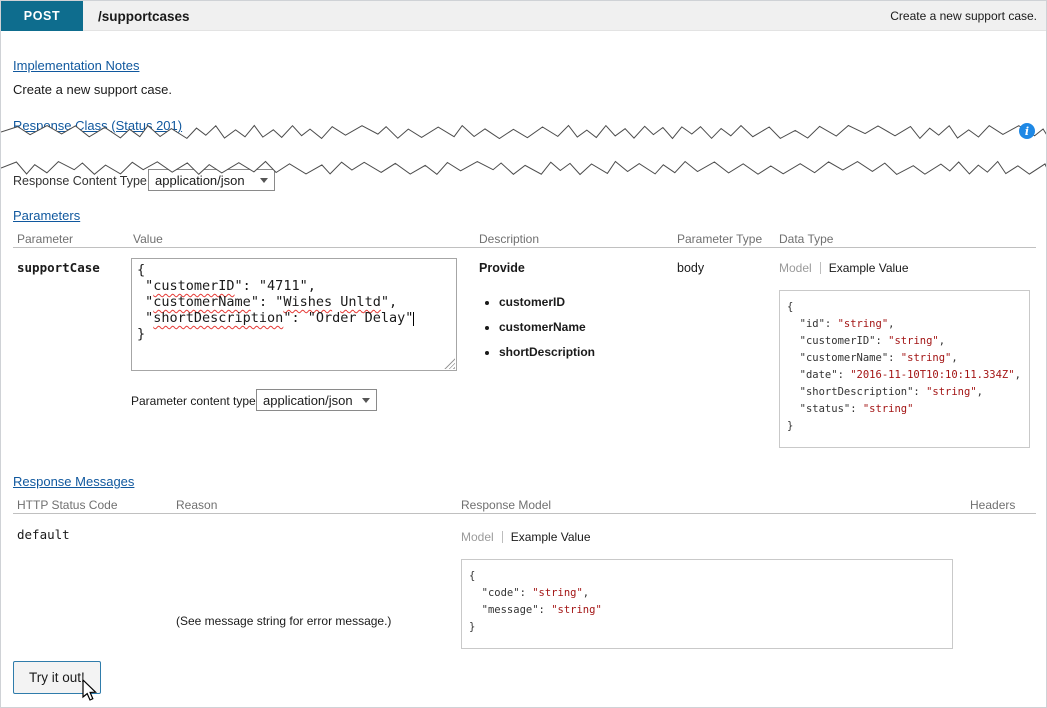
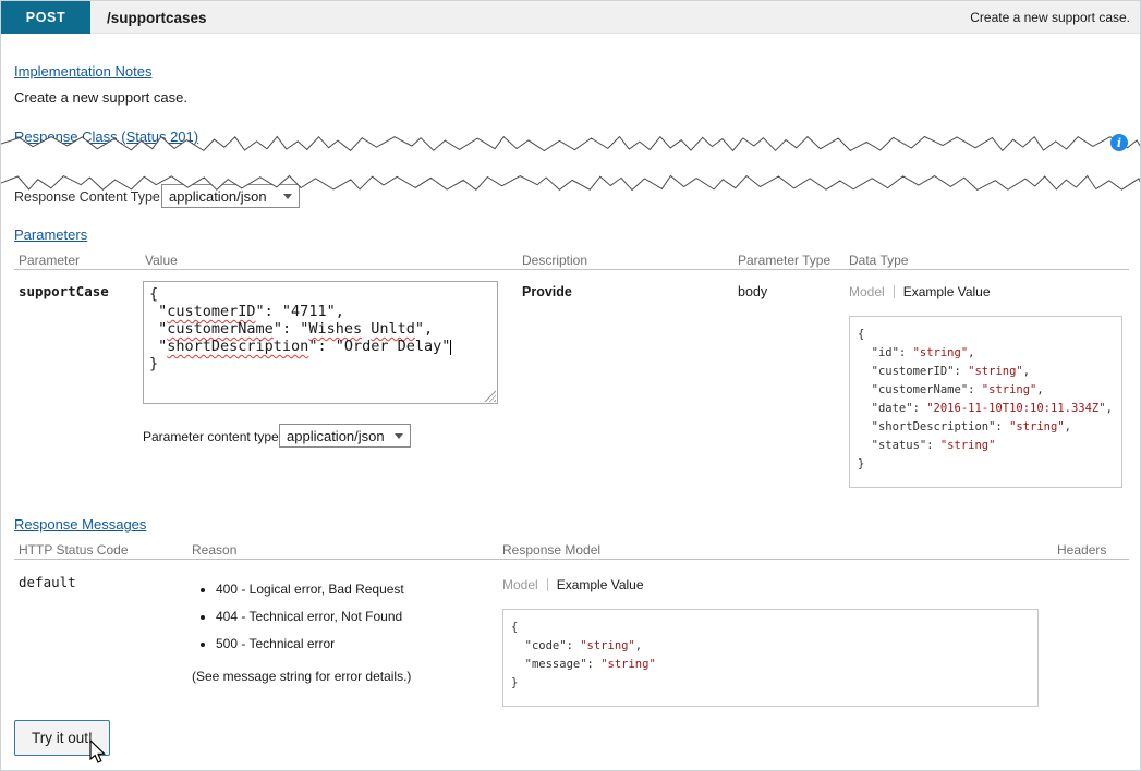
  POST
  /supportcases
  Create a new support case.
  Implementation Notes
  Create a new support case.
  Respnse Class (Status 201)
  i
  Response Content Type
  application/json
  Parameters
  Parameter
  Value
  Description
  Parameter Type
  Data Type
  supportCase
  {
  "customerID": "4711",
  "customerName": "Wishes Unltd",
  "shortDescription": "Order Delay"
  }
  Parameter content type
  application/json
  Provide
- customerID
- customerName
- shortDescription
  body
  Model
  Example Value
  {
  "id": "string",
  "customerID": "string",
  "customerName": "string",
  "date": "2016-11-10T10:10:11.334Z",
  "shortDescription": "string",
  "status": "string"
  }
  Response Messages
  HTTP Status Code
  Reason
  Response Model
  Headers
  default
+ 400 - Logical error, Bad Request
+ 404 - Technical error, Not Found
+ 500 - Technical error
- (See message string for error message.)
+ (See message string for error details.)
  Model
  Example Value
  {
  "code": "string",
  "message": "string"
  }
  Try it out!
